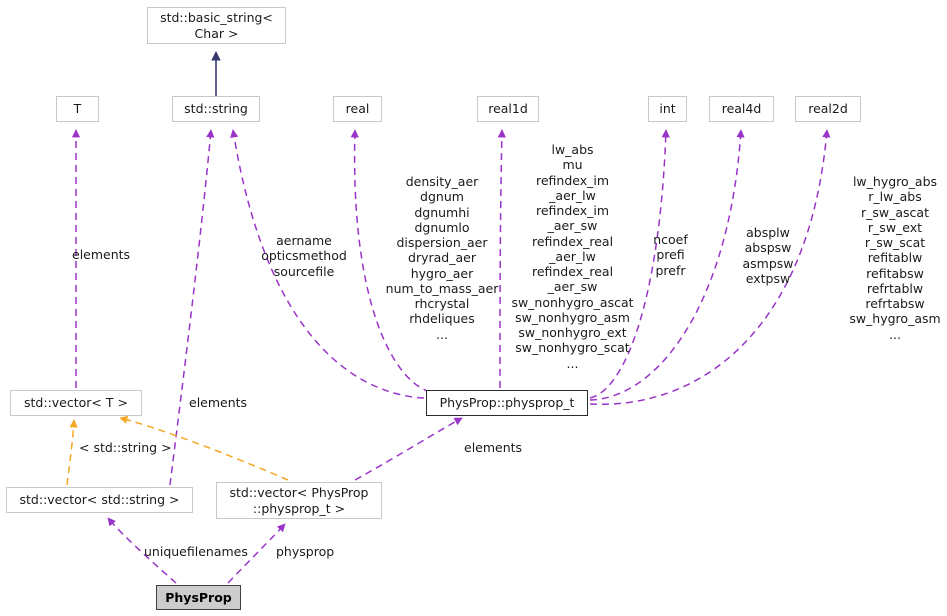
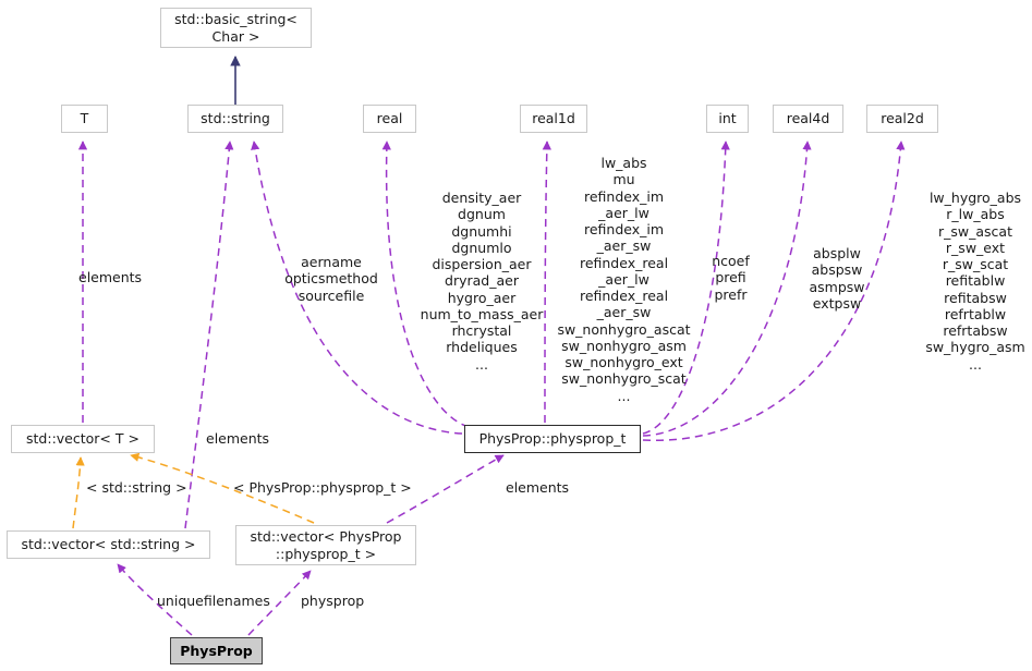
  std::basic_string<
  Char >
  T
  std::string
  real
  real1d
  int
  real4d
  real2d
  std::vector< T >
  PhysProp::physprop_t
  std::vector< std::string >
  std::vector< PhysProp
  ::physprop_t >
  PhysProp
  elements
  aername
  opticsmethod
  sourcefile
  density_aer
  dgnum
  dgnumhi
  dgnumlo
  dispersion_aer
  dryrad_aer
  hygro_aer
  num_to_mass_aer
  rhcrystal
  rhdeliques
  ...
  lw_abs
  mu
  refindex_im
  _aer_lw
  refindex_im
  _aer_sw
  refindex_real
  _aer_lw
  refindex_real
  _aer_sw
  sw_nonhygro_ascat
  sw_nonhygro_asm
  sw_nonhygro_ext
  sw_nonhygro_scat
  ...
  ncoef
  prefi
  prefr
  absplw
  abspsw
  asmpsw
  extpsw
  lw_hygro_abs
  r_lw_abs
  r_sw_ascat
  r_sw_ext
  r_sw_scat
  refitablw
  refitabsw
  refrtablw
  refrtabsw
  sw_hygro_asm
  ...
  elements
  < std::string >
+ < PhysProp::physprop_t >
  elements
  uniquefilenames
  physprop
